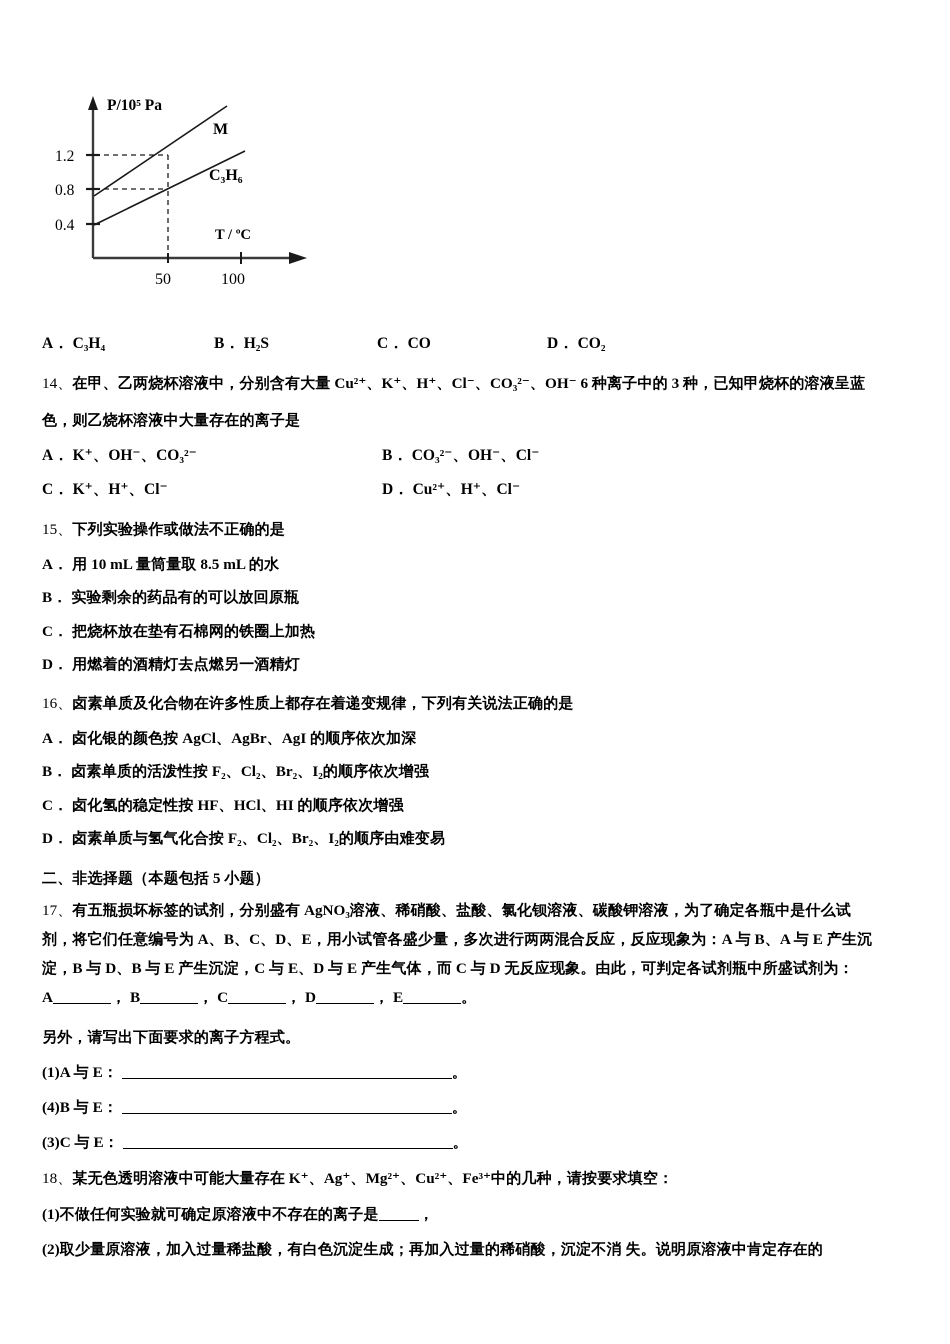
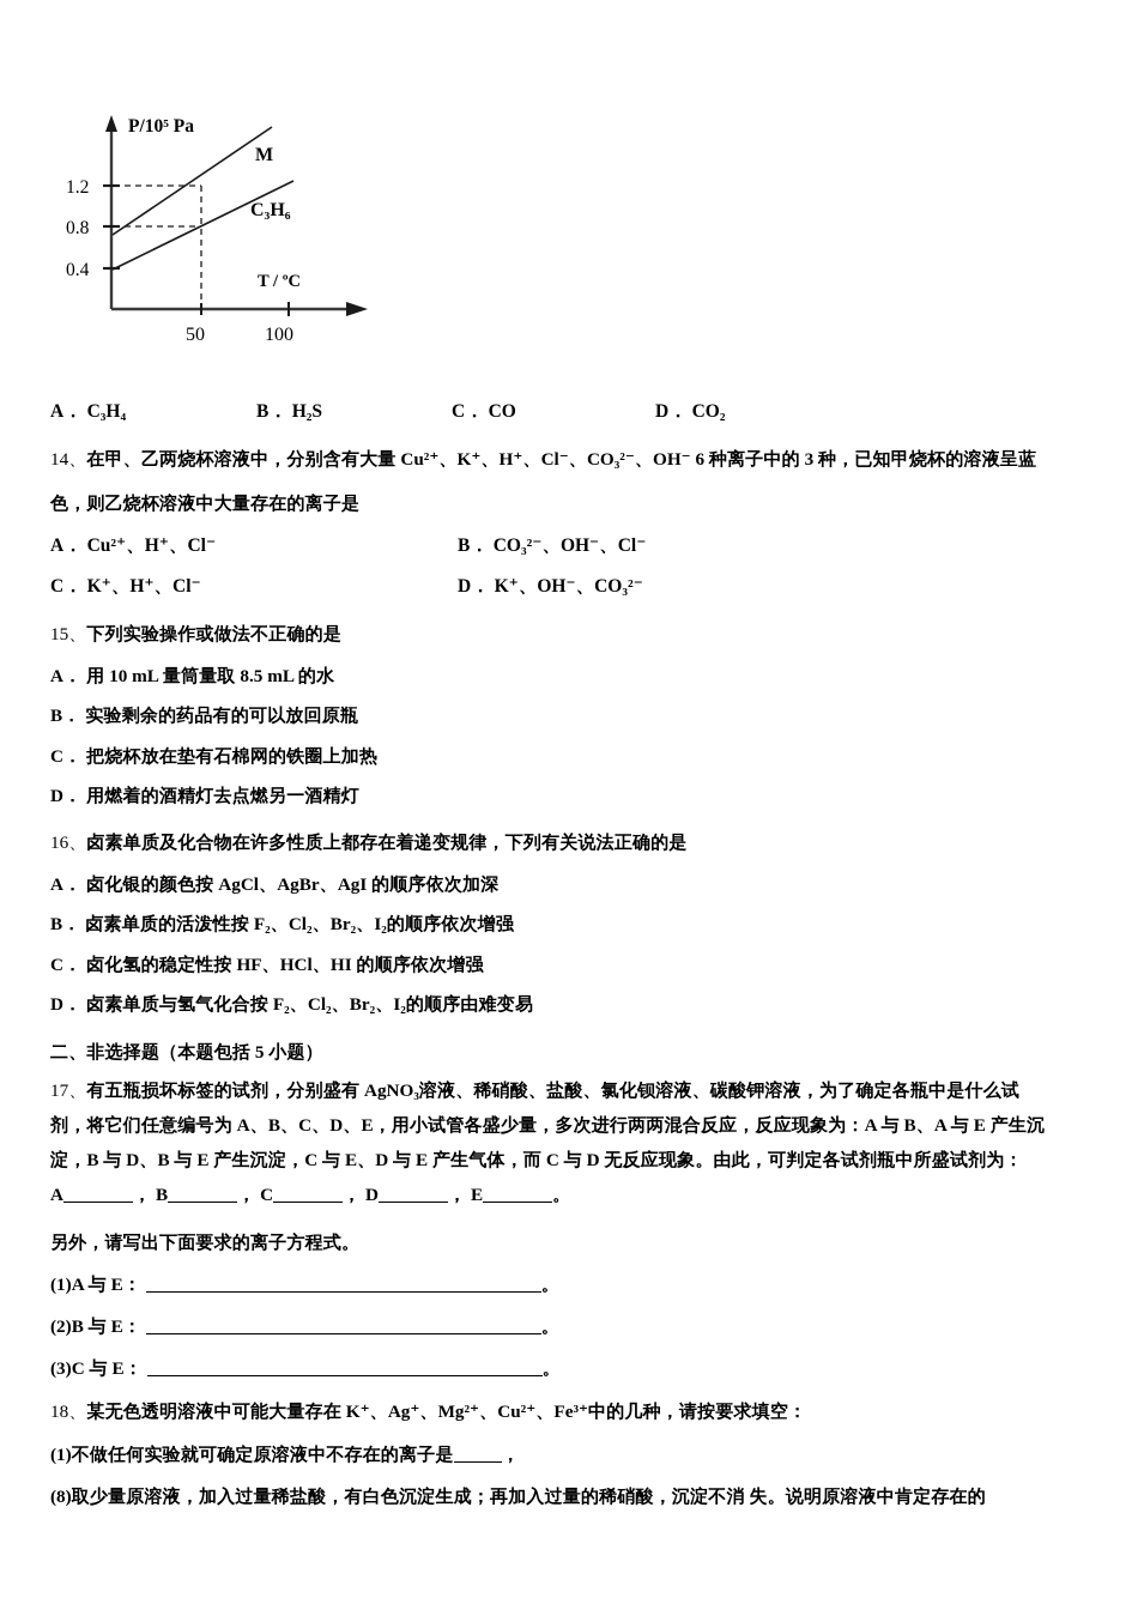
  P/10⁵ Pa
  T / ºC
  1.2
  0.8
  0.4
  50
  100
  M
  C₃H₆
  A． C₃H₄
  B． H₂S
  C． CO
  D． CO₂
  14、在甲、乙两烧杯溶液中，分别含有大量 Cu²⁺、K⁺、H⁺、Cl⁻、CO₃²⁻、OH⁻ 6 种离子中的 3 种，已知甲烧杯的溶液呈蓝
  色，则乙烧杯溶液中大量存在的离子是
- A． K⁺、OH⁻、CO₃²⁻
+ A． Cu²⁺、H⁺、Cl⁻
  B． CO₃²⁻、OH⁻、Cl⁻
  C． K⁺、H⁺、Cl⁻
- D． Cu²⁺、H⁺、Cl⁻
+ D． K⁺、OH⁻、CO₃²⁻
  15、下列实验操作或做法不正确的是
  A． 用 10 mL 量筒量取 8.5 mL 的水
  B． 实验剩余的药品有的可以放回原瓶
  C． 把烧杯放在垫有石棉网的铁圈上加热
  D． 用燃着的酒精灯去点燃另一酒精灯
  16、卤素单质及化合物在许多性质上都存在着递变规律，下列有关说法正确的是
  A． 卤化银的颜色按 AgCl、AgBr、AgI 的顺序依次加深
  B． 卤素单质的活泼性按 F₂、Cl₂、Br₂、I₂的顺序依次增强
  C． 卤化氢的稳定性按 HF、HCl、HI 的顺序依次增强
  D． 卤素单质与氢气化合按 F₂、Cl₂、Br₂、I₂的顺序由难变易
  二、非选择题（本题包括 5 小题）
  17、有五瓶损坏标签的试剂，分别盛有 AgNO₃溶液、稀硝酸、盐酸、氯化钡溶液、碳酸钾溶液，为了确定各瓶中是什么试
  剂，将它们任意编号为 A、B、C、D、E，用小试管各盛少量，多次进行两两混合反应，反应现象为：A 与 B、A 与 E 产生沉
  淀，B 与 D、B 与 E 产生沉淀，C 与 E、D 与 E 产生气体，而 C 与 D 无反应现象。由此，可判定各试剂瓶中所盛试剂为：
  A ， B ， C ， D ， E 。
  另外，请写出下面要求的离子方程式。
  (1)A 与 E： 。
- (4)B 与 E： 。
+ (2)B 与 E： 。
  (3)C 与 E： 。
  18、某无色透明溶液中可能大量存在 K⁺、Ag⁺、Mg²⁺、Cu²⁺、Fe³⁺中的几种，请按要求填空：
  (1)不做任何实验就可确定原溶液中不存在的离子是 ，
- (2)取少量原溶液，加入过量稀盐酸，有白色沉淀生成；再加入过量的稀硝酸，沉淀不消 失。说明原溶液中肯定存在的
+ (8)取少量原溶液，加入过量稀盐酸，有白色沉淀生成；再加入过量的稀硝酸，沉淀不消 失。说明原溶液中肯定存在的
